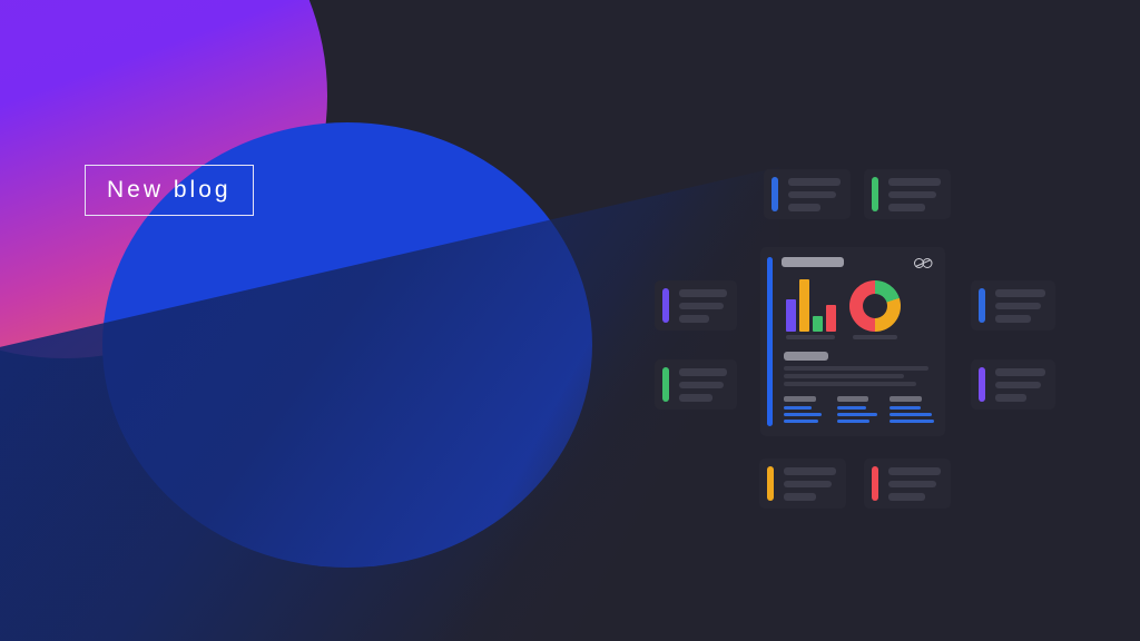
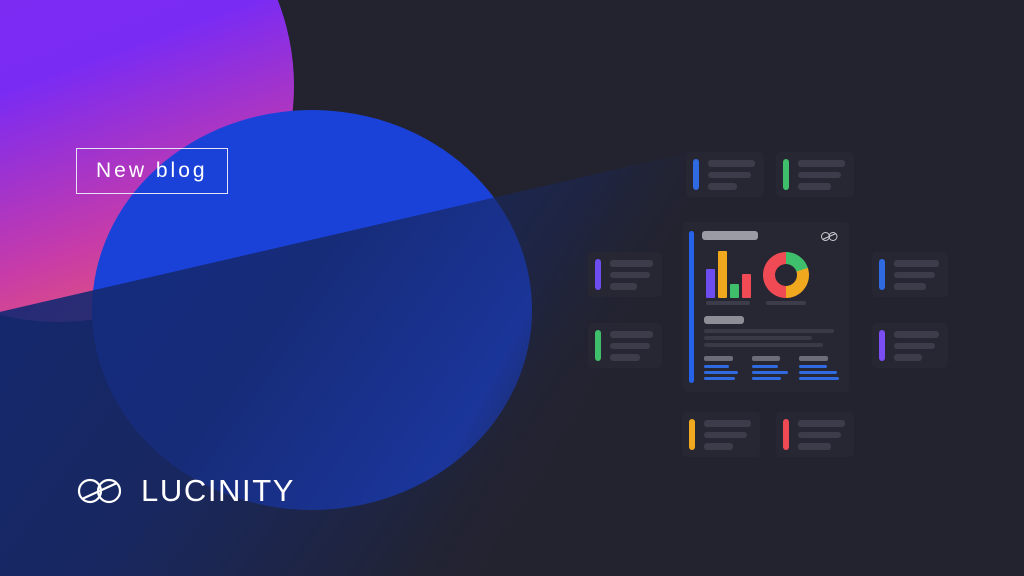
  New blog
+ LUCINITY
